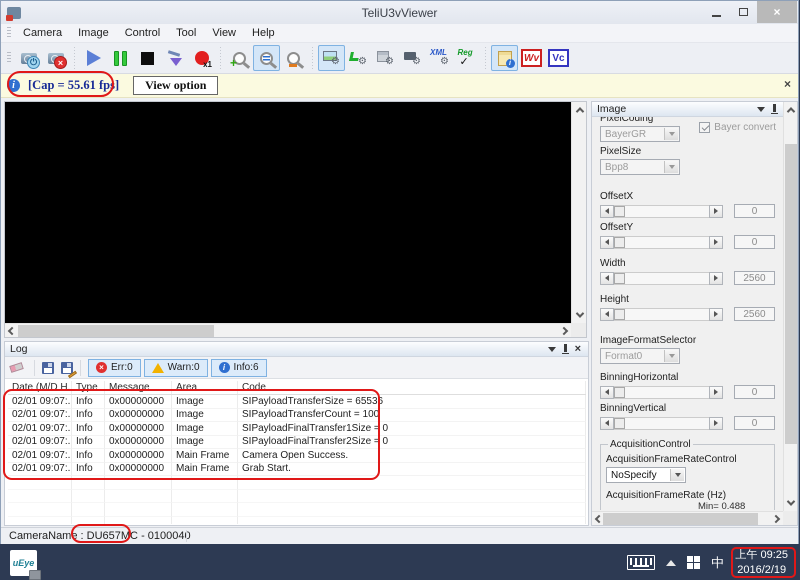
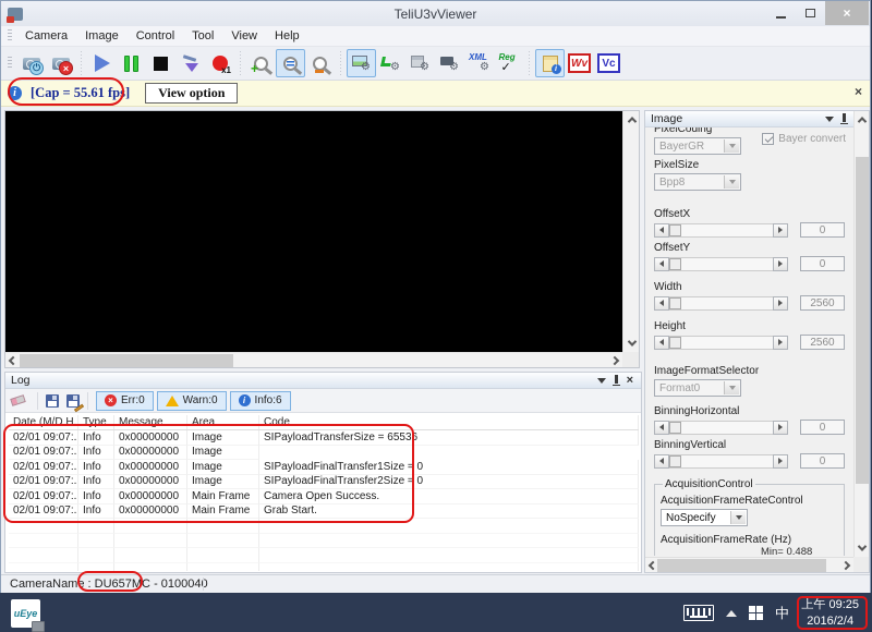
  TeliU3vViewer
  ×
  Camera
  Image
  Control
  Tool
  View
  Help
  ⏻
  ×
  x1
  +
  ⚙
  ⚙
  ⚙
  ⚙
  XML
  ⚙
  Reg
  ✓
  Wv
  Vc
  i
  [Cap = 55.61 fps]
  View option
  ×
  Image
  PixelCoding
  BayerGR
  Bayer convert
  PixelSize
  Bpp8
  OffsetX
  0
  OffsetY
  0
  Width
  2560
  Height
  2560
  ImageFormatSelector
  Format0
  BinningHorizontal
  0
  BinningVertical
  0
  AcquisitionControl
  AcquisitionFrameRateControl
  NoSpecify
  AcquisitionFrameRate (Hz)
  Min= 0.488
  Log
  ×
  ×
  Err:0
  Warn:0
  i
  Info:6
  Date (M/D H..
  Type
  Message
  Area
  Code
  02/01 09:07:..
  Info
  0x00000000
  Image
  SIPayloadTransferSize = 65536
  02/01 09:07:..
  Info
  0x00000000
  Image
- SIPayloadTransferCount = 100
  02/01 09:07:..
  Info
  0x00000000
  Image
  SIPayloadFinalTransfer1Size = 0
  02/01 09:07:..
  Info
  0x00000000
  Image
  SIPayloadFinalTransfer2Size = 0
  02/01 09:07:..
  Info
  0x00000000
  Main Frame
  Camera Open Success.
  02/01 09:07:..
  Info
  0x00000000
  Main Frame
  Grab Start.
  CameraName :
  DU657MC
  - 0100040
  uEye
  中
  上午 09:25
- 2016/2/19
+ 2016/2/4
